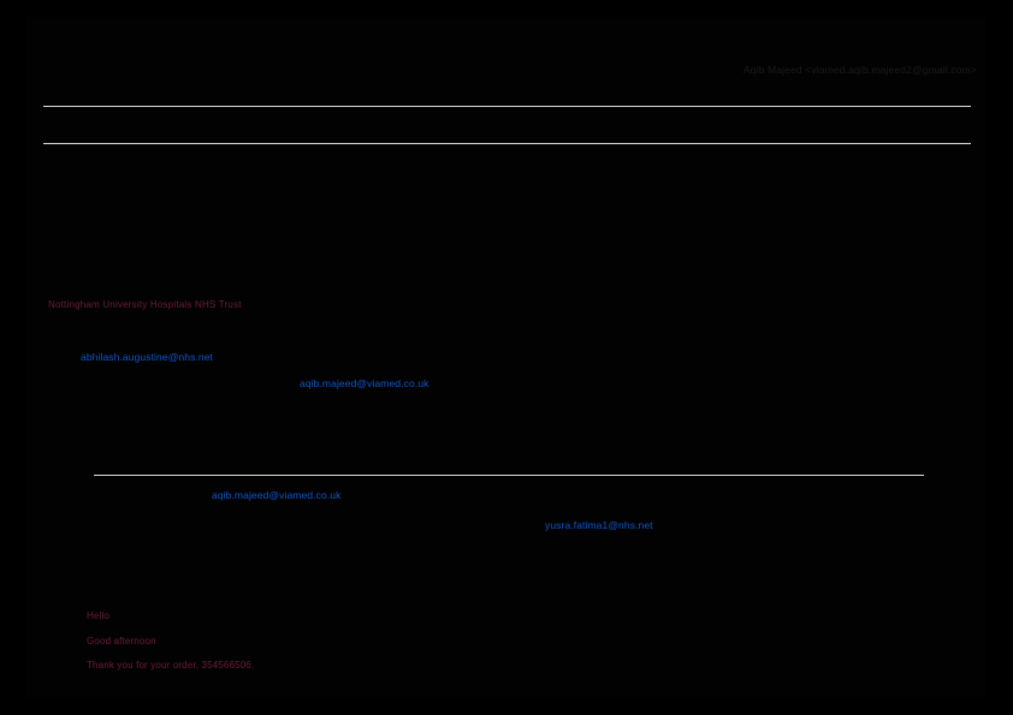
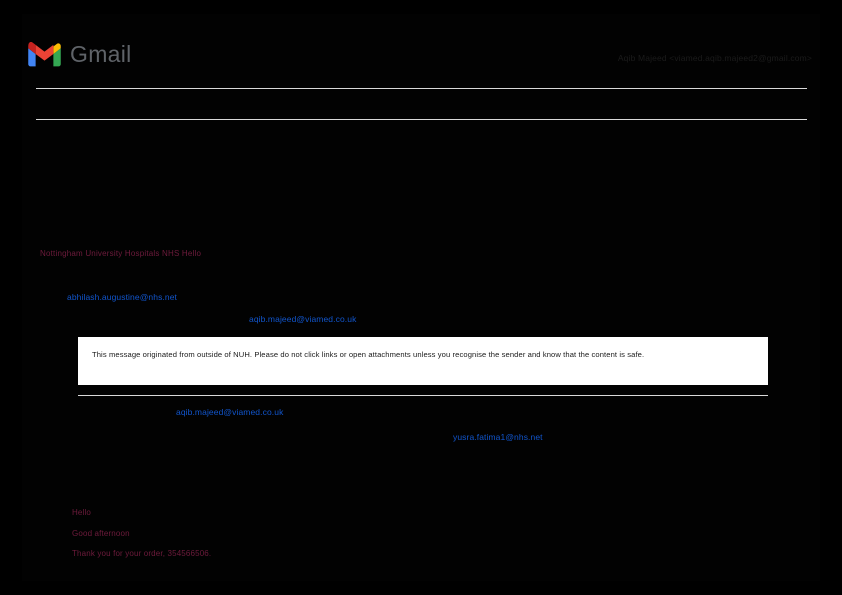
+ Gmail
- Nottingham University Hospitals NHS Trust
+ Nottingham University Hospitals NHS Hello
  abhilash.augustine@nhs.net
  aqib.majeed@viamed.co.uk
+ This message originated from outside of NUH. Please do not click links or open attachments unless you recognise the sender and know that the content is safe.
  aqib.majeed@viamed.co.uk
  yusra.fatima1@nhs.net
  Hello
  Good afternoon
  Thank you for your order, 354566506.
